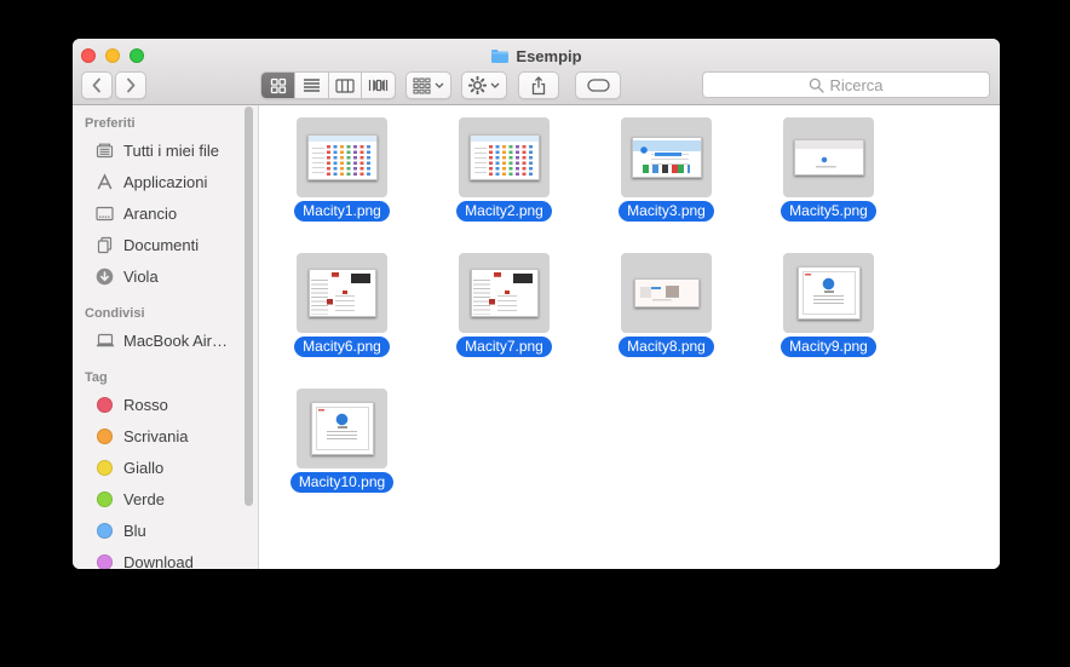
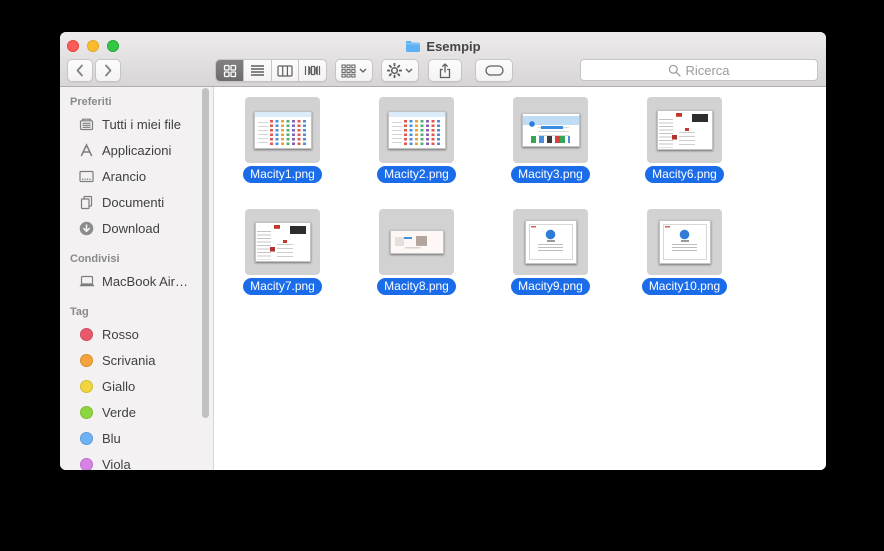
  Esempip
  Ricerca
  Preferiti
  Tutti i miei file
  Applicazioni
  Arancio
  Documenti
- Viola
+ Download
  Condivisi
  MacBook Air…
  Tag
  Rosso
  Scrivania
  Giallo
  Verde
  Blu
- Download
+ Viola
  Macity1.png
  Macity2.png
  Macity3.png
- Macity5.png
  Macity6.png
  Macity7.png
  Macity8.png
  Macity9.png
  Macity10.png
